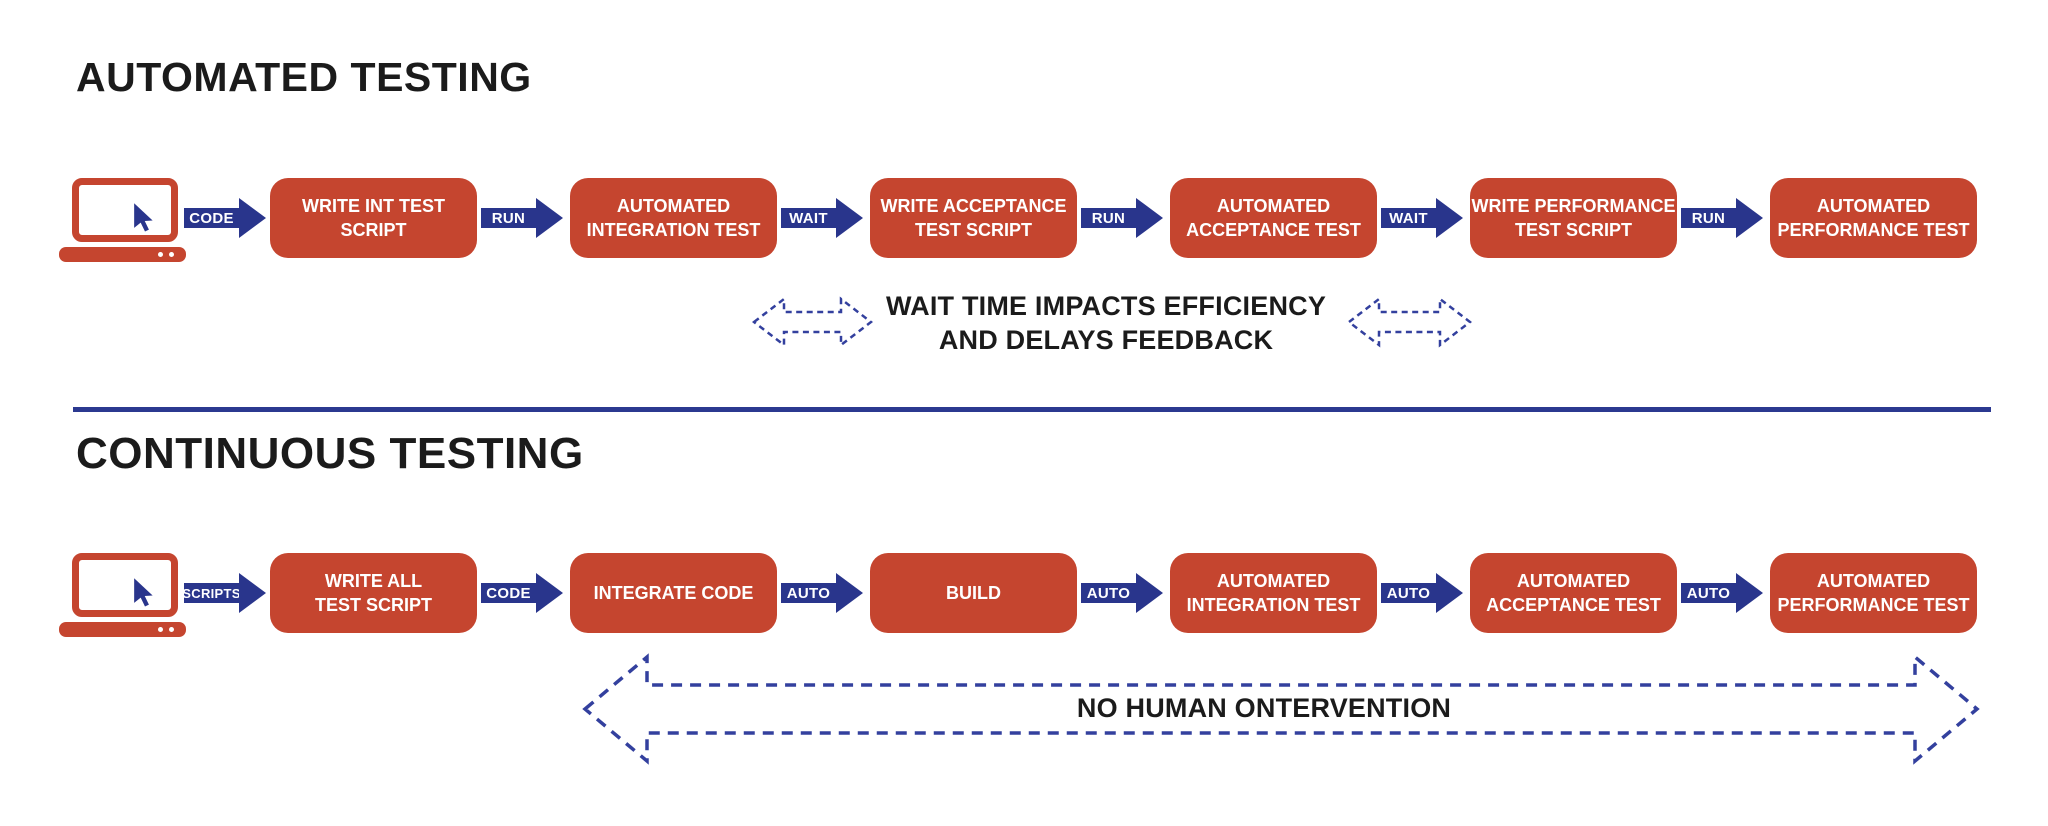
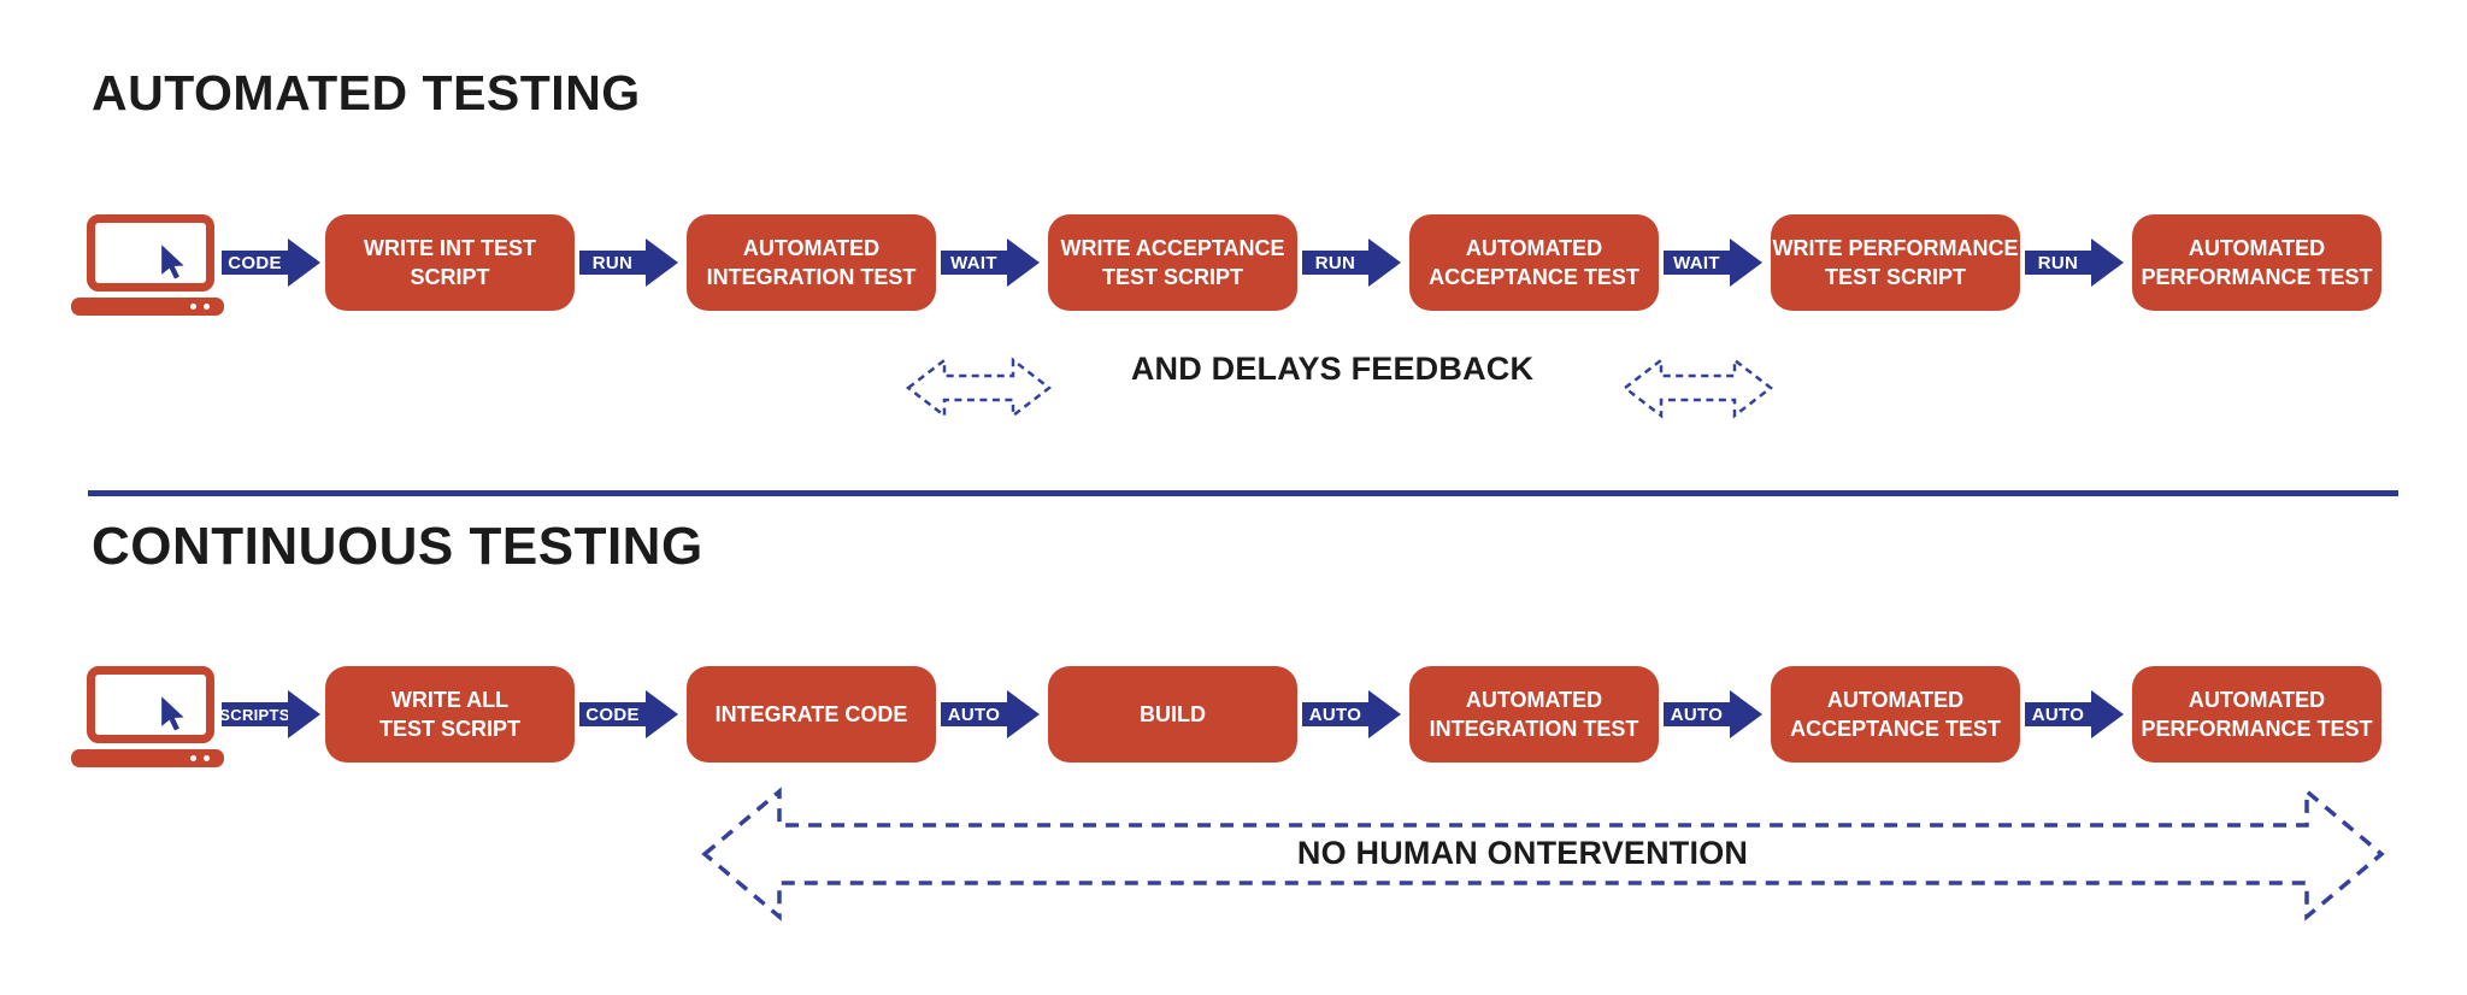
  AUTOMATED TESTING
  CODE
  RUN
  WAIT
  RUN
  WAIT
  RUN
  WRITE INT TEST
  SCRIPT
  AUTOMATED
  INTEGRATION TEST
  WRITE ACCEPTANCE
  TEST SCRIPT
  AUTOMATED
  ACCEPTANCE TEST
  WRITE PERFORMANCE
  TEST SCRIPT
  AUTOMATED
  PERFORMANCE TEST
- WAIT TIME IMPACTS EFFICIENCY
  AND DELAYS FEEDBACK
  CONTINUOUS TESTING
  SCRIPTS
  CODE
  AUTO
  AUTO
  AUTO
  AUTO
  WRITE ALL
  TEST SCRIPT
  INTEGRATE CODE
  BUILD
  AUTOMATED
  INTEGRATION TEST
  AUTOMATED
  ACCEPTANCE TEST
  AUTOMATED
  PERFORMANCE TEST
  NO HUMAN ONTERVENTION
